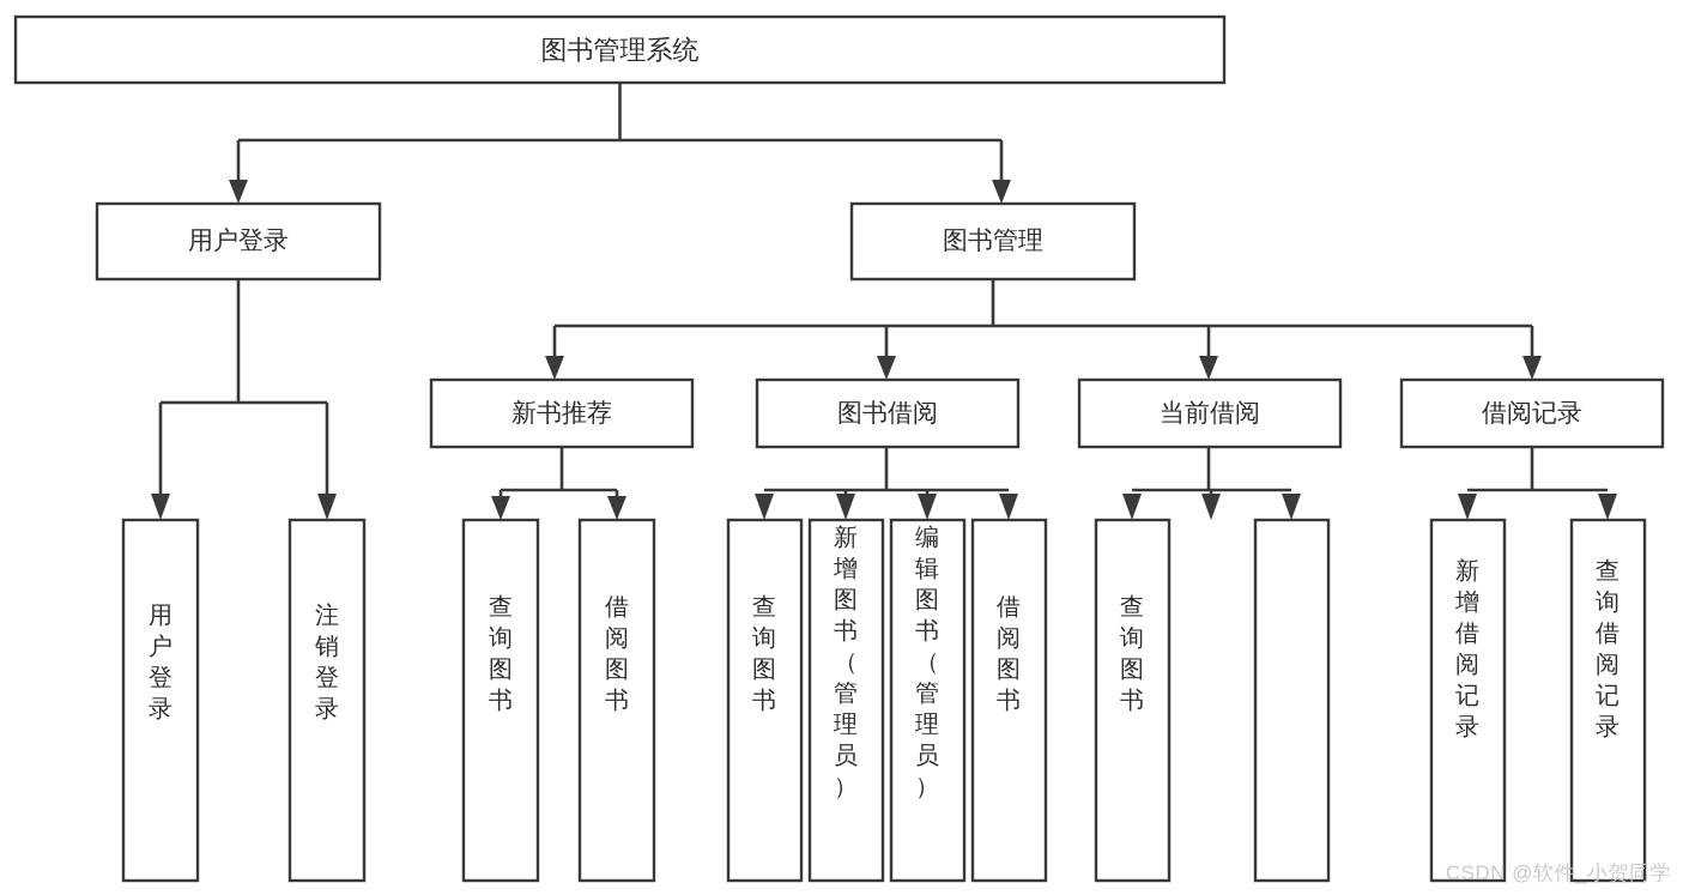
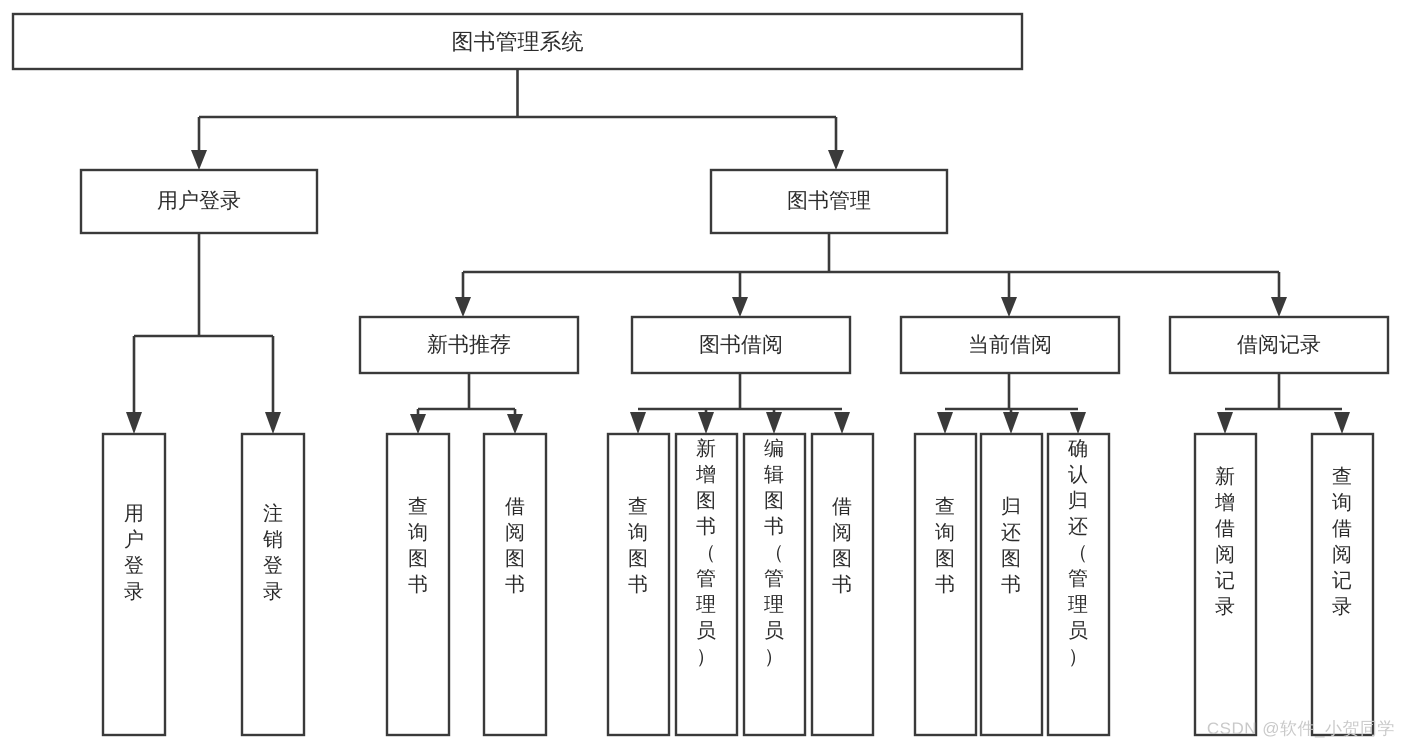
  图书管理系统
  用户登录
  图书管理
  新书推荐
  图书借阅
  当前借阅
  借阅记录
  用户登录
  注销登录
  查询图书
  借阅图书
  查询图书
  新增图书（管理员）
  编辑图书（管理员）
  借阅图书
  查询图书
+ 归还图书
+ 确认归还（管理员）
  新增借阅记录
  查询借阅记录
  CSDN @软件_小贺同学
